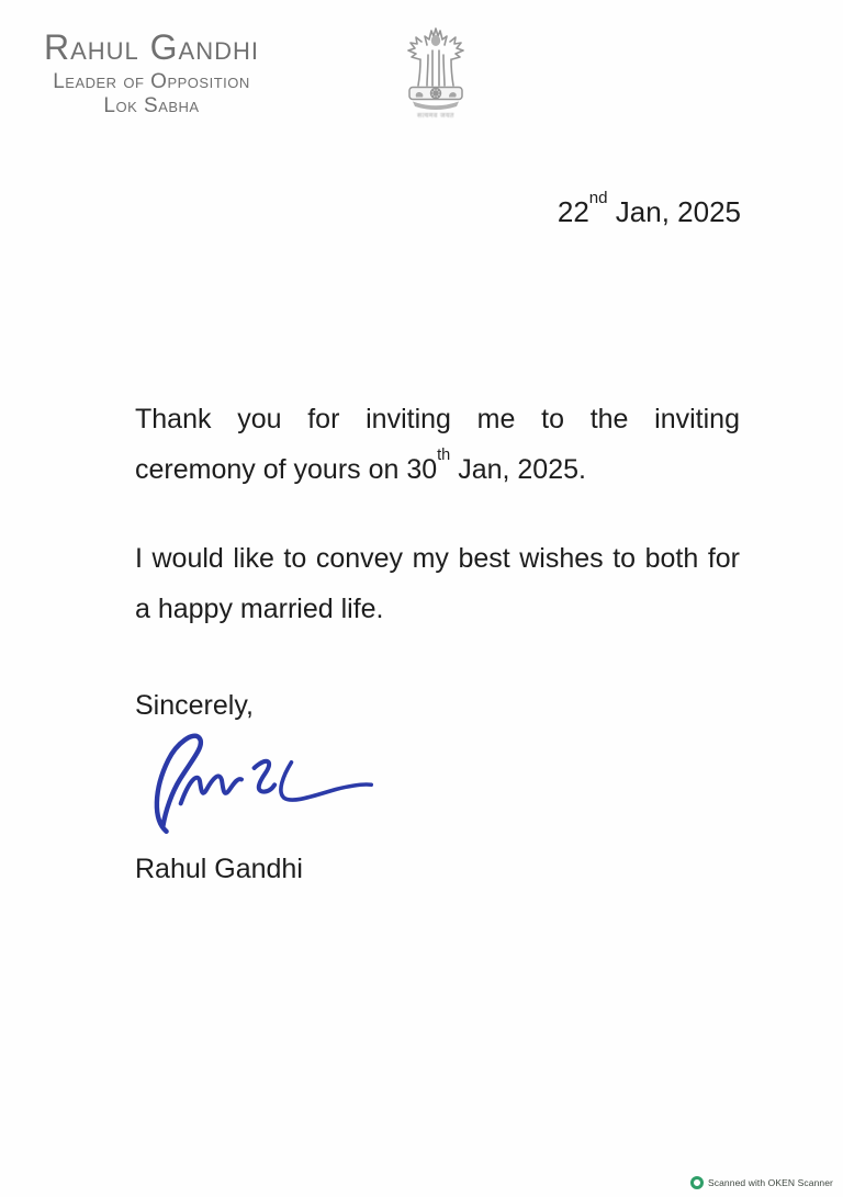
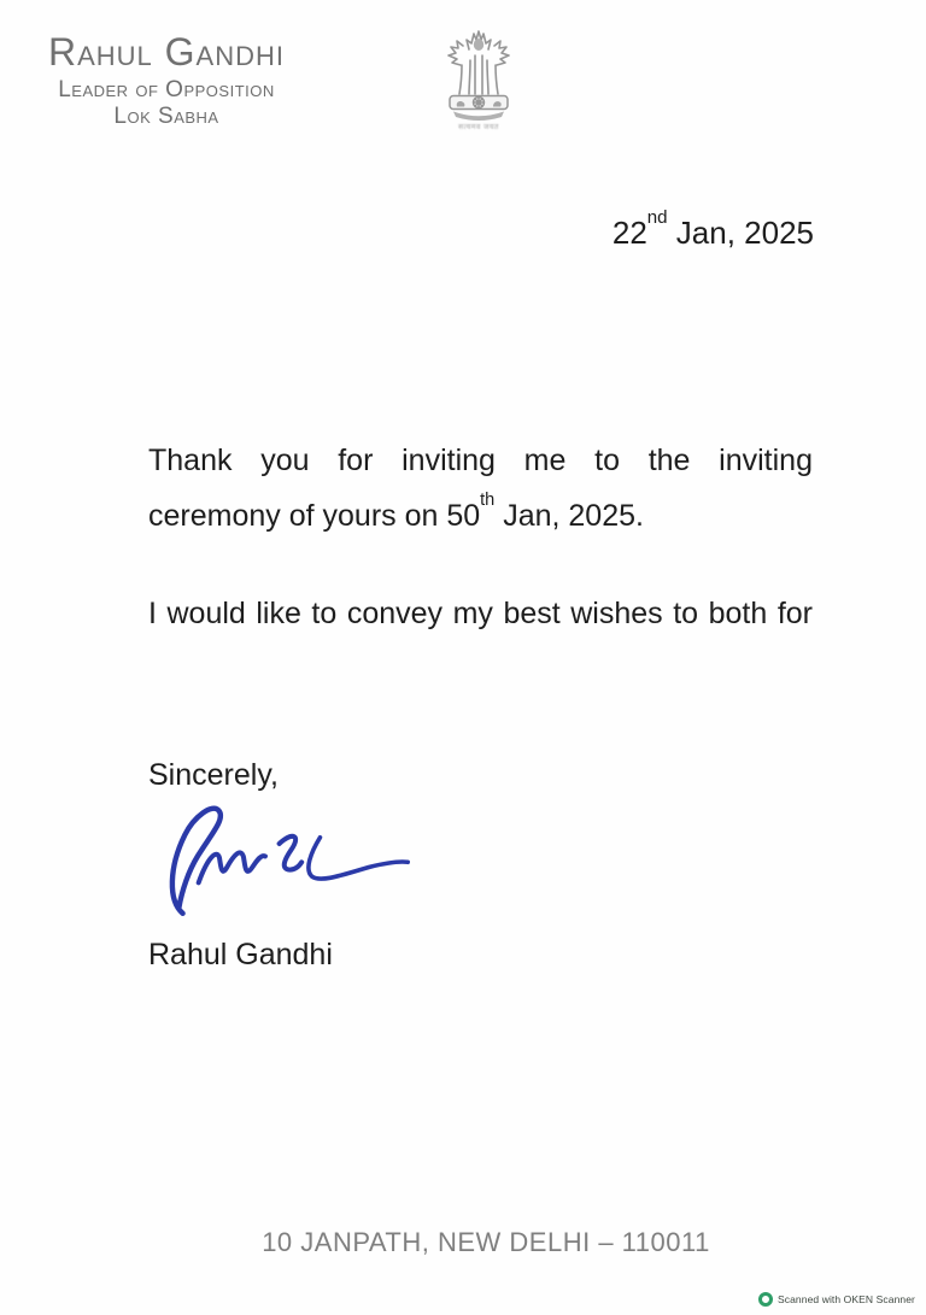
  Rahul Gandhi
  Leader of Opposition
  Lok Sabha
  22nd Jan, 2025
  Thank you for inviting me to the inviting
- ceremony of yours on 30th Jan, 2025.
+ ceremony of yours on 50th Jan, 2025.
  I would like to convey my best wishes to both for
- a happy married life.
  Sincerely,
  Rahul Gandhi
+ 10 JANPATH, NEW DELHI – 110011
  Scanned with OKEN Scanner
